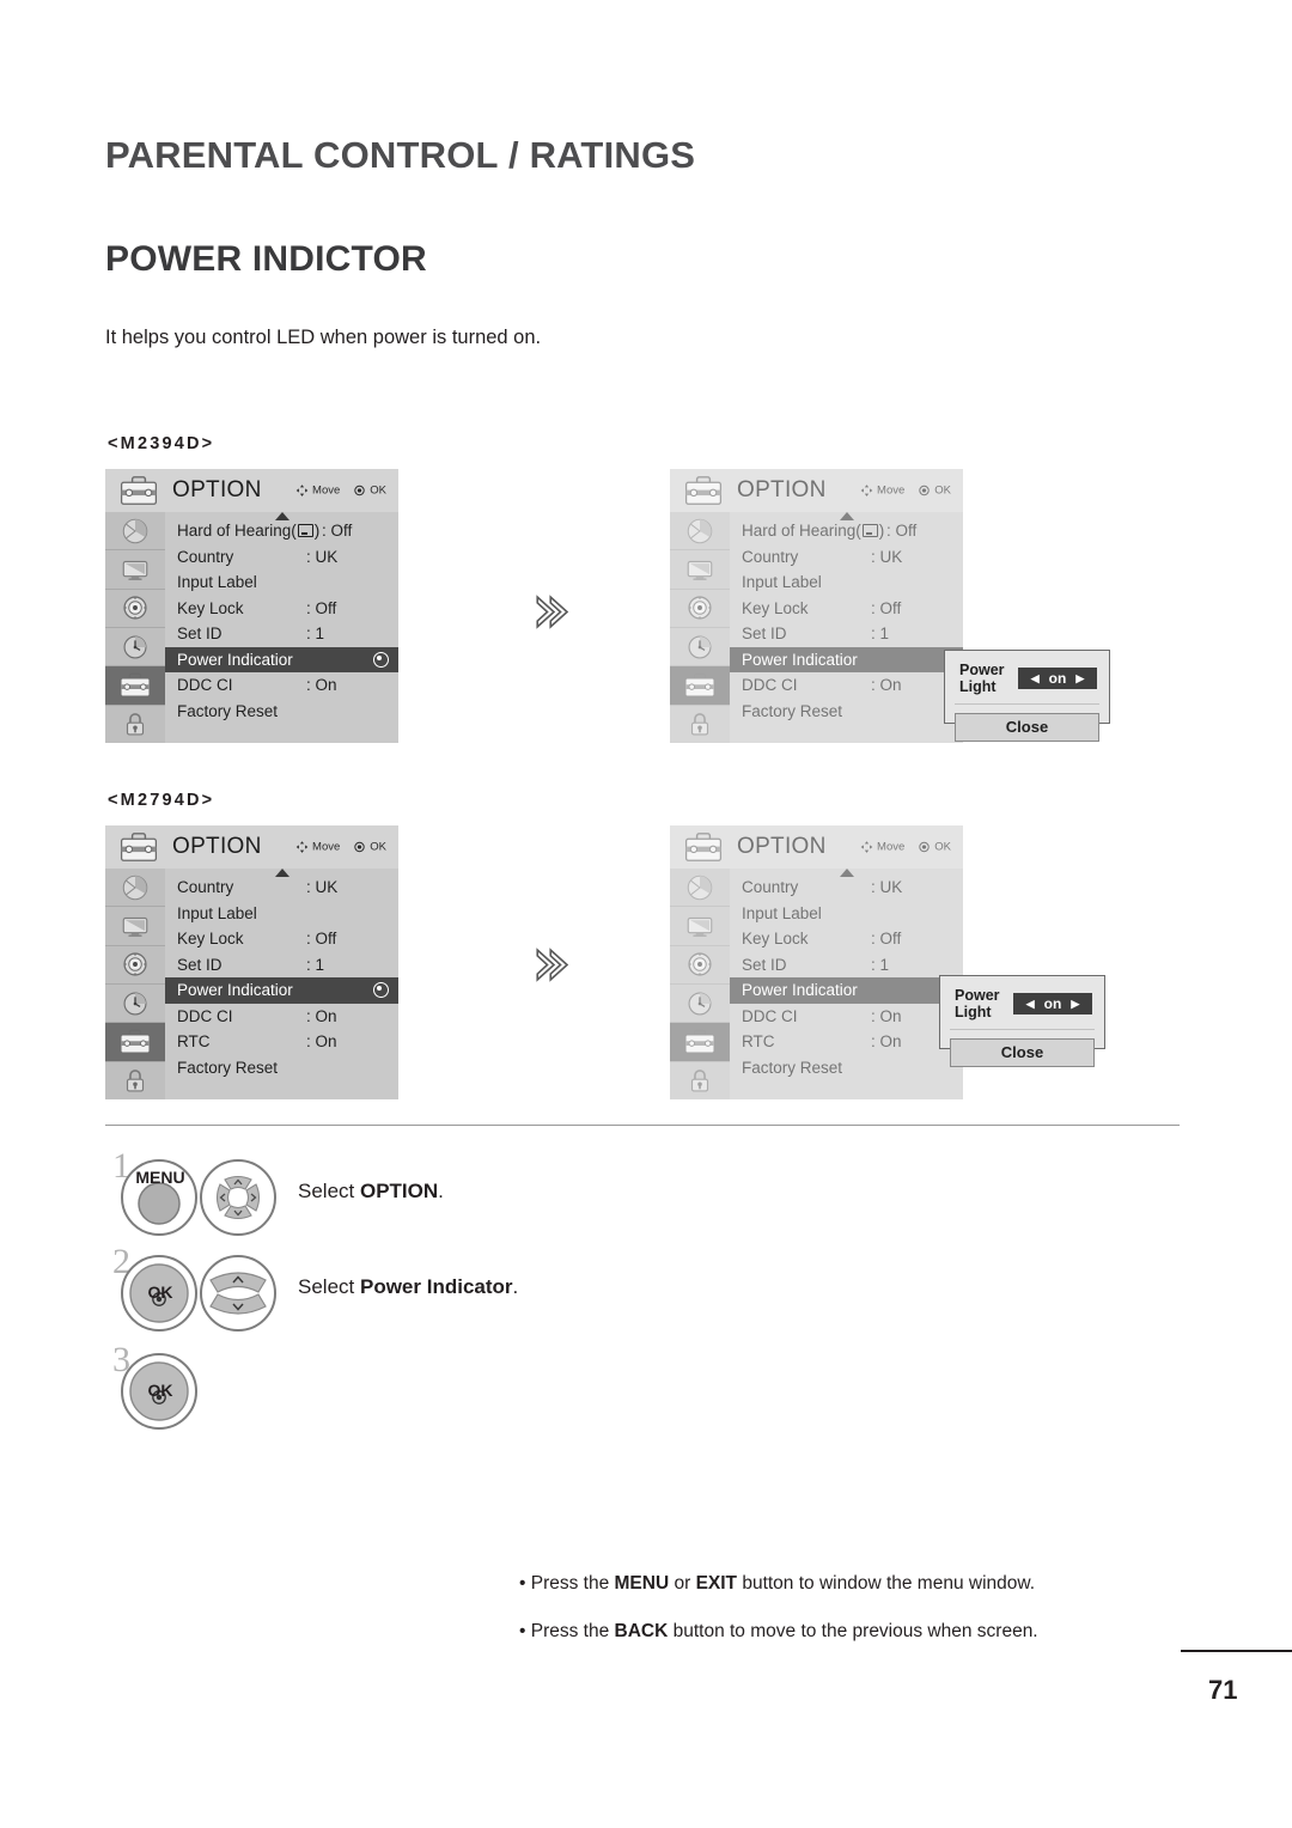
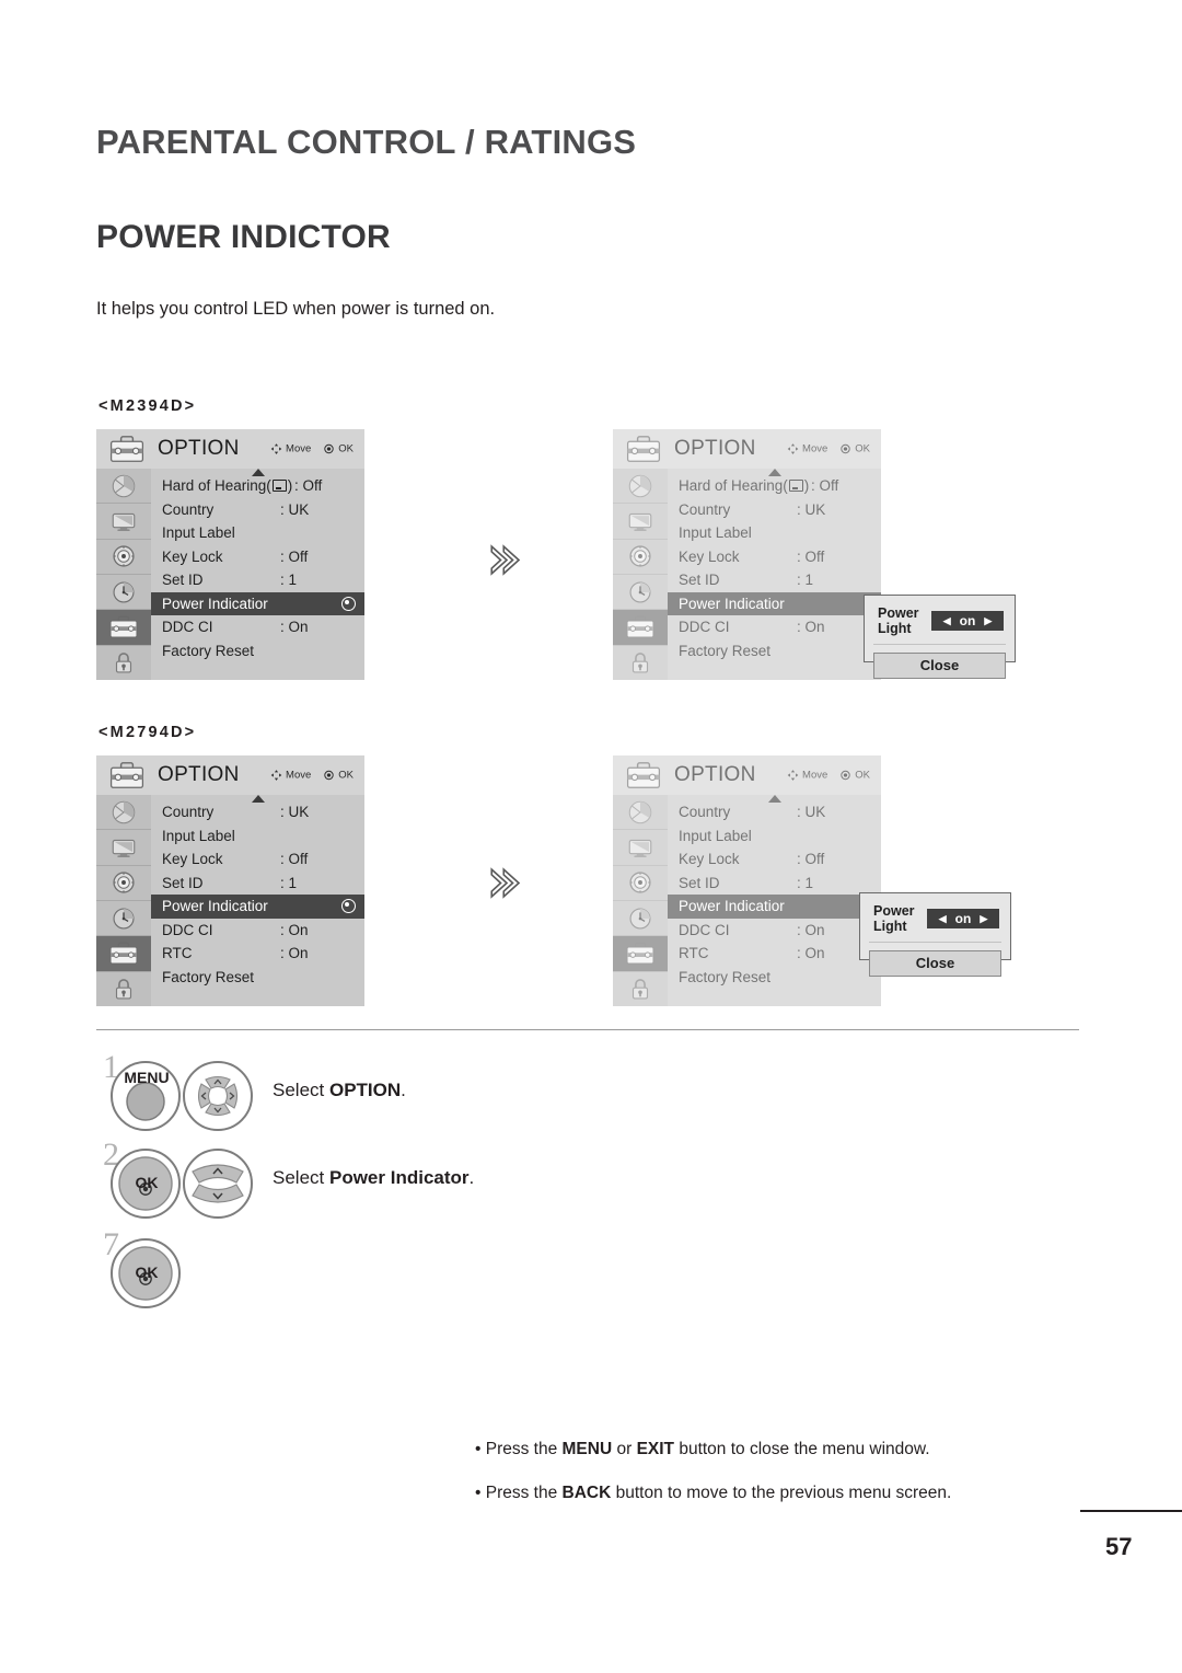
  PARENTAL CONTROL / RATINGS
  POWER INDICTOR
  It helps you control LED when power is turned on.
  <M2394D>
  <M2794D>
  OPTION
  Move
  OK
  Hard of Hearing( )
  : Off
  Country
  : UK
  Input Label
  Key Lock
  : Off
  Set ID
  : 1
  Power Indicatior
  DDC CI
  : On
  Factory Reset
  OPTION
  Move
  OK
  Hard of Hearing( )
  : Off
  Country
  : UK
  Input Label
  Key Lock
  : Off
  Set ID
  : 1
  Power Indicatior
  DDC CI
  : On
  Factory Reset
  Power Light
  ◀
  on
  ▶
  Close
  OPTION
  Move
  OK
  Country
  : UK
  Input Label
  Key Lock
  : Off
  Set ID
  : 1
  Power Indicatior
  DDC CI
  : On
  RTC
  : On
  Factory Reset
  OPTION
  Move
  OK
  Country
  : UK
  Input Label
  Key Lock
  : Off
  Set ID
  : 1
  Power Indicatior
  DDC CI
  : On
  RTC
  : On
  Factory Reset
  Power Light
  ◀
  on
  ▶
  Close
  1
  MENU
  Select OPTION.
  2
  OK
  Select Power Indicator.
- 3
+ 7
  OK
- • Press the MENU or EXIT button to window the menu window.
+ • Press the MENU or EXIT button to close the menu window.
- • Press the BACK button to move to the previous when screen.
+ • Press the BACK button to move to the previous menu screen.
- 71
+ 57
